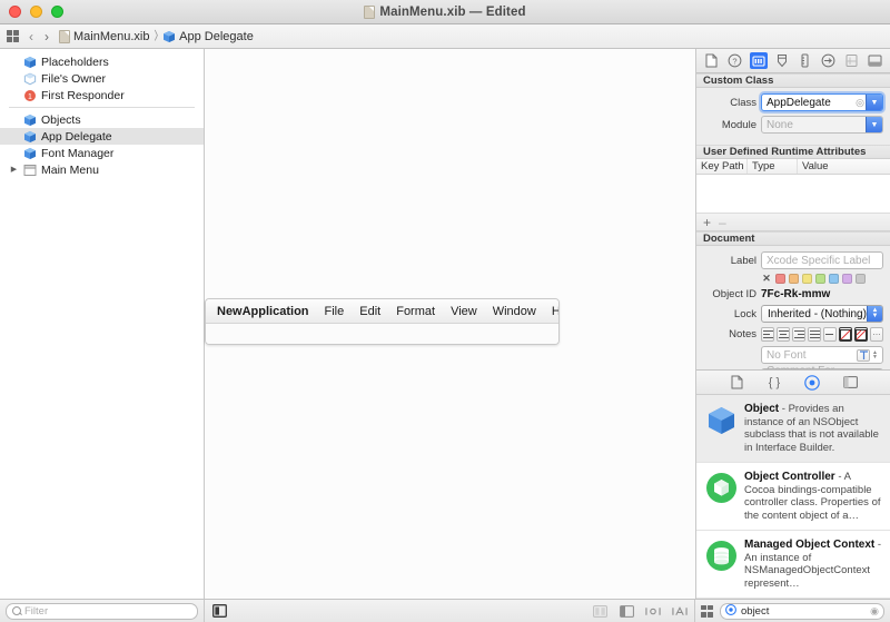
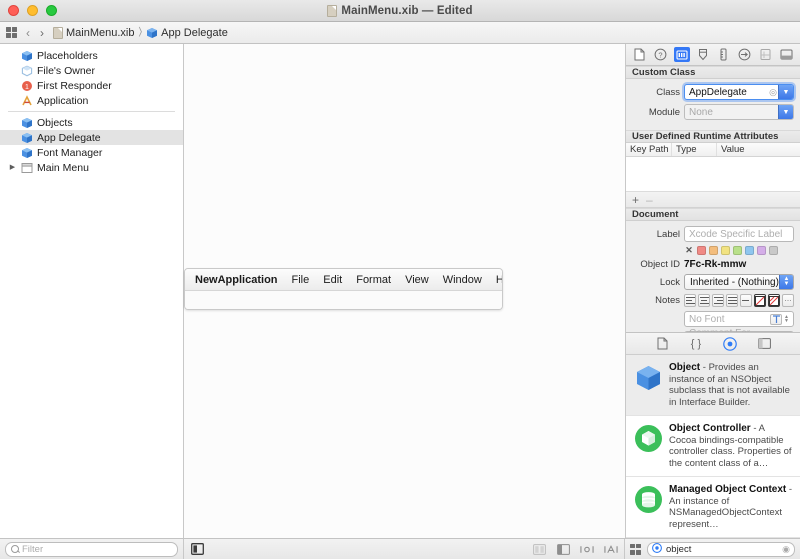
  MainMenu.xib — Edited
  ‹
  ›
  MainMenu.xib
  〉
  App Delegate
  Placeholders
  File's Owner
  First Responder
+ Application
  Objects
  App Delegate
  Font Manager
  Main Menu
  NewApplication
  File
  Edit
  Format
  View
  Window
  ?
  Custom Class
  Class
  AppDelegate
  ◎
  Module
  None
  User Defined Runtime Attributes
  Key Path
  Type
  Value
  +
  –
  Document
  Label
  Xcode Specific Label
  ✕
  Object ID
  7Fc-Rk-mmw
  Lock
  Inherited - (Nothing)
  Notes
  No Font
  { }
  Object - Provides an instance of an NSObject subclass that is not available in Interface Builder.
- Object Controller - A Cocoa bindings-compatible controller class. Properties of the content object of a…
+ Object Controller - A Cocoa bindings-compatible controller class. Properties of the content class of a…
  Managed Object Context - An instance of NSManagedObjectContext represent…
  Filter
  object
  ◉
